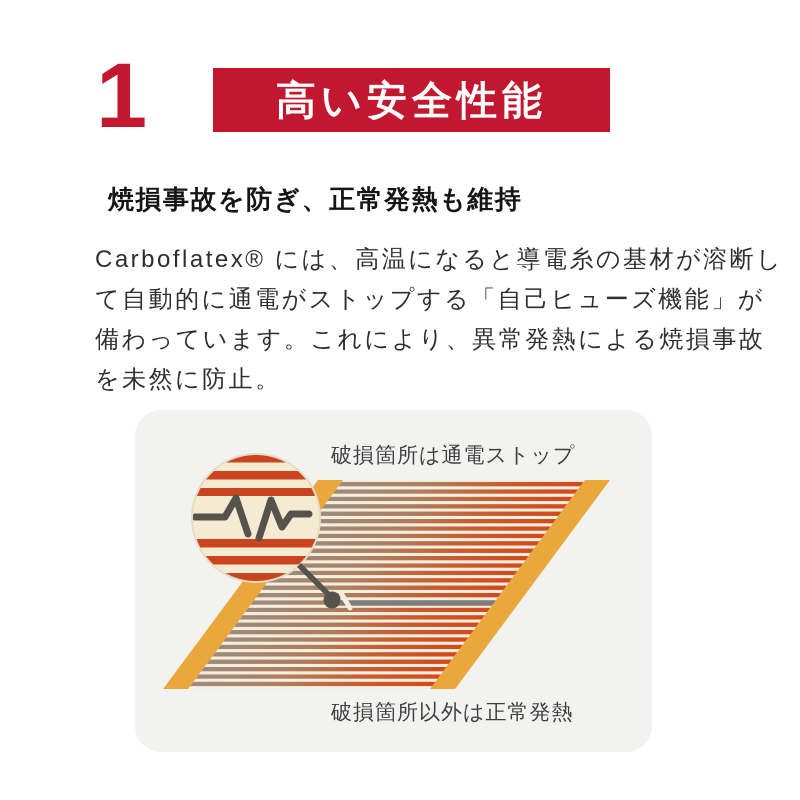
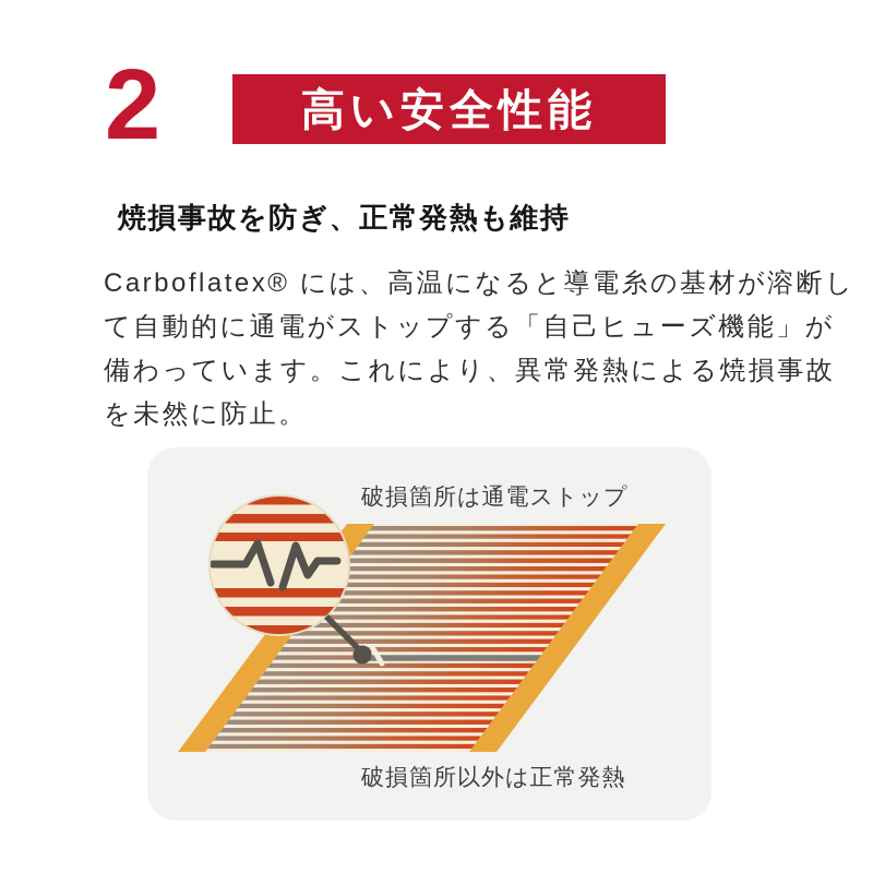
- 1
+ 2
  高い安全性能
  焼損事故を防ぎ、正常発熱も維持
  Carboflatex® には、高温になると導電糸の基材が溶断し
  て自動的に通電がストップする「自己ヒューズ機能」が
  備わっています。これにより、異常発熱による焼損事故
  を未然に防止。
  破損箇所は通電ストップ
  破損箇所以外は正常発熱
